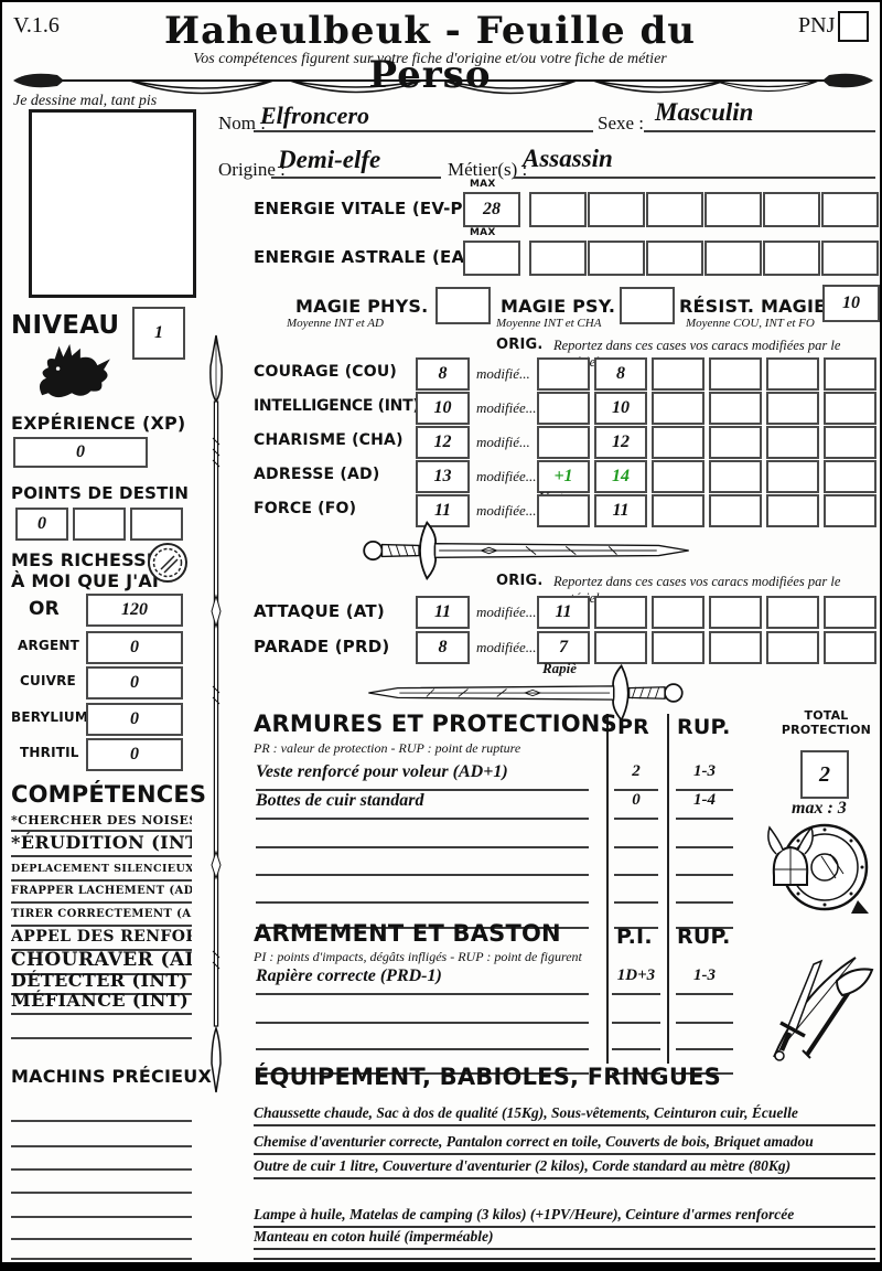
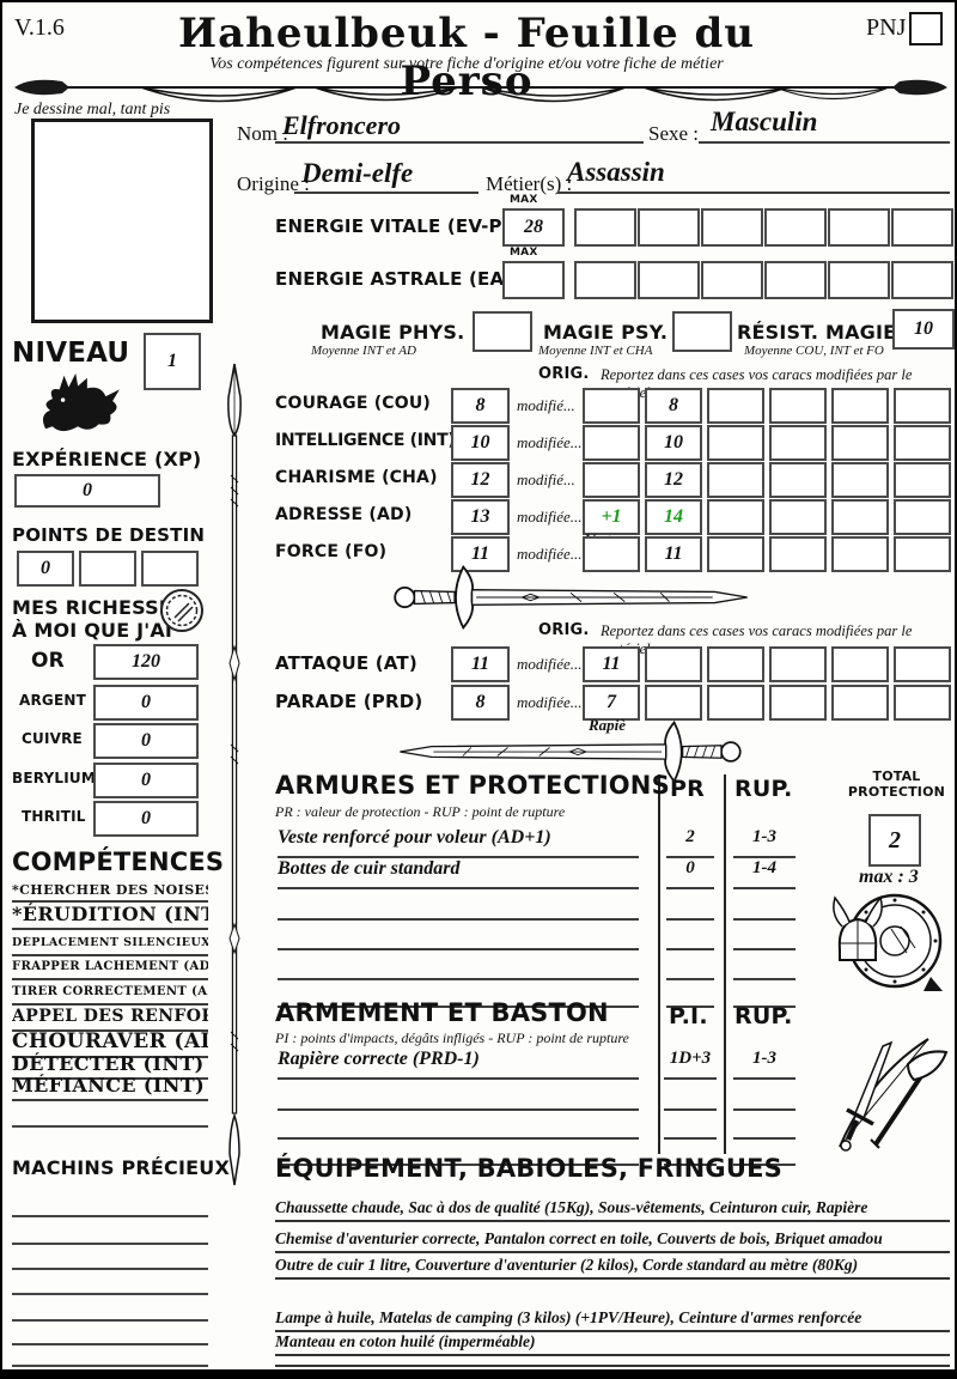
  V.1.6
  Иaheulbeuk - Feuille du Perso
  Vos compétences figurent sur votre fiche d'origine et/ou votre fiche de métier
  PNJ
  Je dessine mal, tant pis
  NIVEAU
  1
  EXPÉRIENCE (XP)
  0
  POINTS DE DESTIN
  0
  MES RICHESS
  À MOI QUE J'AI
  OR
  120
  ARGENT
  0
  CUIVRE
  0
  BERYLIUM
  0
  THRITIL
  0
  COMPÉTENCES
  *CHERCHER DES NOISE
  *ÉRUDITION (IN
  DÉPLACEMENT SILENCIEUX
  FRAPPER LÂCHEMENT (AD
  TIRER CORRECTEMENT (A
  APPEL DES RENFO
  CHOURAVER (A
  DÉTECTER (INT)
  MÉFIANCE (INT)
  MACHINS PRÉCIEUX
  Nom :
  Elfroncero
  Sexe :
  Masculin
  Origine :
  Demi-elfe
  Métier(s) :
  Assassin
  ENERGIE VITALE (EV-P
  MAX
  28
  ENERGIE ASTRALE (EA
  MAX
  MAGIE PHYS.
  Moyenne INT et AD
  MAGIE PSY.
  Moyenne INT et CHA
  RÉSIST. MAGIE
  10
  Moyenne COU, INT et FO
  ORIG.
  Reportez dans ces cases vos caracs modifiées par le e
  COURAGE (COU)
  8
  modifié...
  8
  INTELLIGENCE (INT
  10
  modifiée...
  10
  CHARISME (CHA)
  12
  modifié...
  12
  ADRESSE (AD)
  13
  modifiée...
  +1
  14
  FORCE (FO)
  11
  modifiée...
  11
  ORIG.
  Reportez dans ces cases vos caracs modifiées par le e
  ATTAQUE (AT)
  11
  modifiée...
  11
  PARADE (PRD)
  8
  modifiée...
  7
  Rapiè
  ARMURES ET PROTECTIONS
  PR
  RUP.
  PR : valeur de protection - RUP : point de rupture
  Veste renforcé pour voleur (AD+1)
  2
  1-3
  Bottes de cuir standard
  0
  1-4
  TOTAL
  PROTECTION
  2
  max : 3
  ARMEMENT ET BASTON
  P.I.
  RUP.
- PI : points d'impacts, dégâts infligés - RUP : point de figurent
+ PI : points d'impacts, dégâts infligés - RUP : point de rupture
  Rapière correcte (PRD-1)
  1D+3
  1-3
  ÉQUIPEMENT, BABIOLES, FRINGUES
- Chaussette chaude, Sac à dos de qualité (15Kg), Sous-vêtements, Ceinturon cuir, Écuelle
+ Chaussette chaude, Sac à dos de qualité (15Kg), Sous-vêtements, Ceinturon cuir, Rapière
  Chemise d'aventurier correcte, Pantalon correct en toile, Couverts de bois, Briquet amadou
  Outre de cuir 1 litre, Couverture d'aventurier (2 kilos), Corde standard au mètre (80Kg)
  Lampe à huile, Matelas de camping (3 kilos) (+1PV/Heure), Ceinture d'armes renforcée
  Manteau en coton huilé (imperméable)
